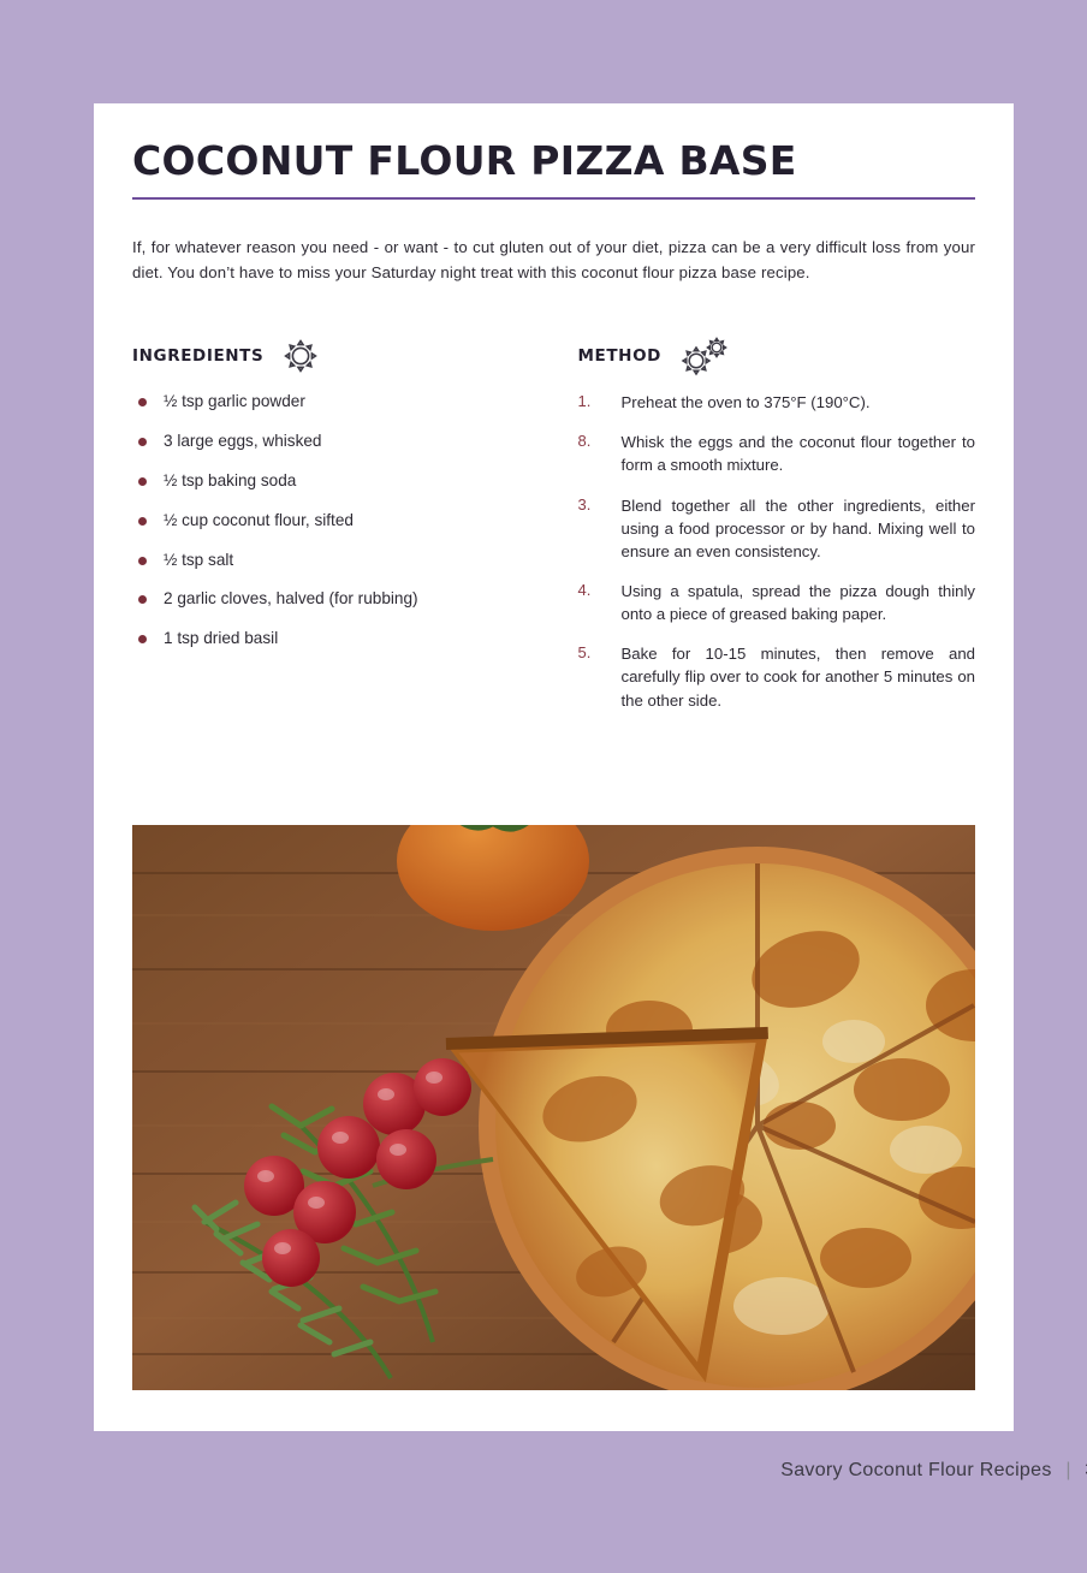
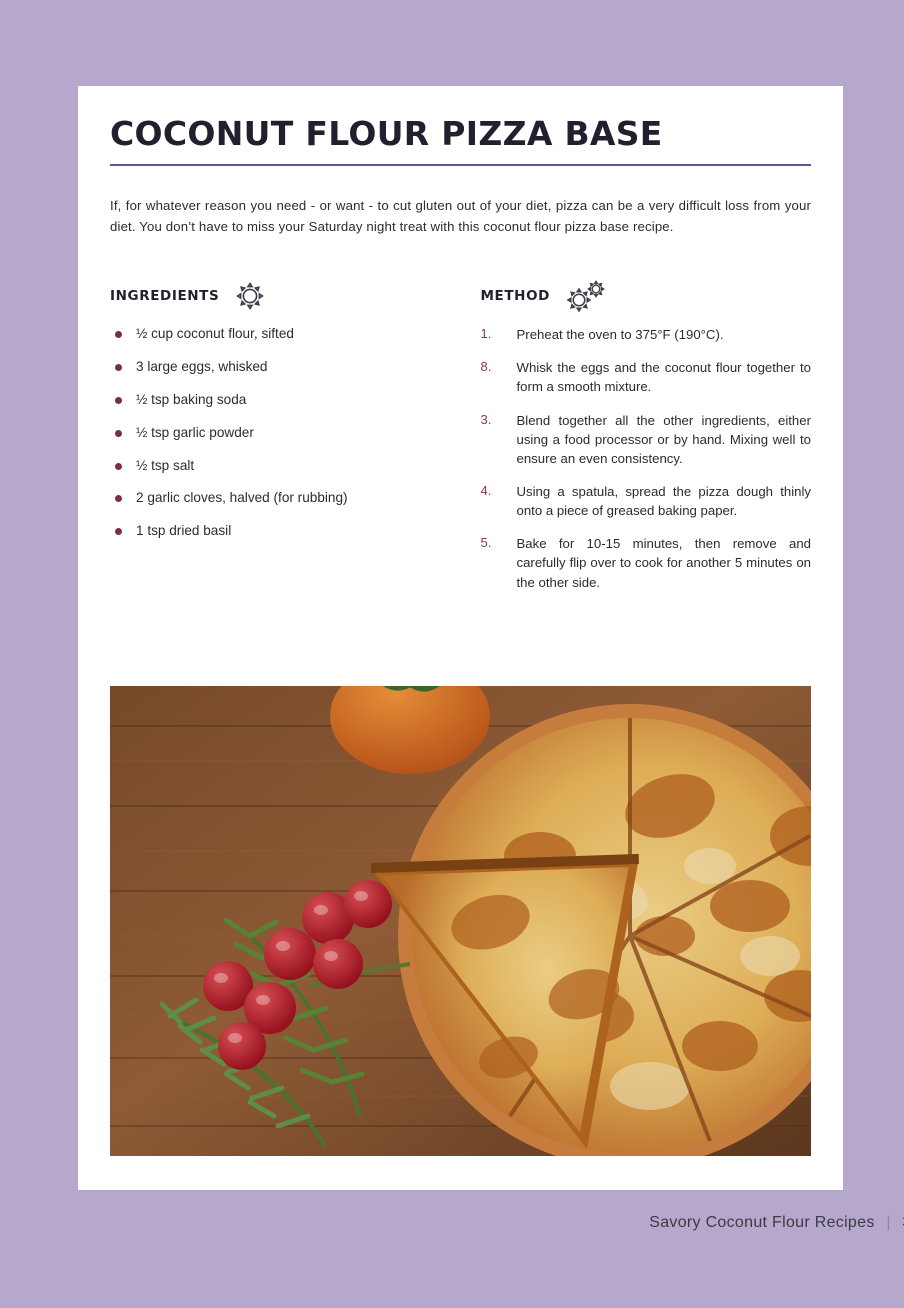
  COCONUT FLOUR PIZZA BASE
  If, for whatever reason you need - or want - to cut gluten out of your diet, pizza can be a very difficult loss from your diet. You don’t have to miss your Saturday night treat with this coconut flour pizza base recipe.
  INGREDIENTS
- ½ tsp garlic powder
+ ½ cup coconut flour, sifted
  3 large eggs, whisked
  ½ tsp baking soda
- ½ cup coconut flour, sifted
+ ½ tsp garlic powder
  ½ tsp salt
  2 garlic cloves, halved (for rubbing)
  1 tsp dried basil
  METHOD
  1.
  Preheat the oven to 375°F (190°C).
  8.
  Whisk the eggs and the coconut flour together to form a smooth mixture.
  3.
  Blend together all the other ingredients, either using a food processor or by hand. Mixing well to ensure an even consistency.
  4.
  Using a spatula, spread the pizza dough thinly onto a piece of greased baking paper.
  5.
  Bake for 10-15 minutes, then remove and carefully flip over to cook for another 5 minutes on the other side.
  Savory Coconut Flour Recipes |
